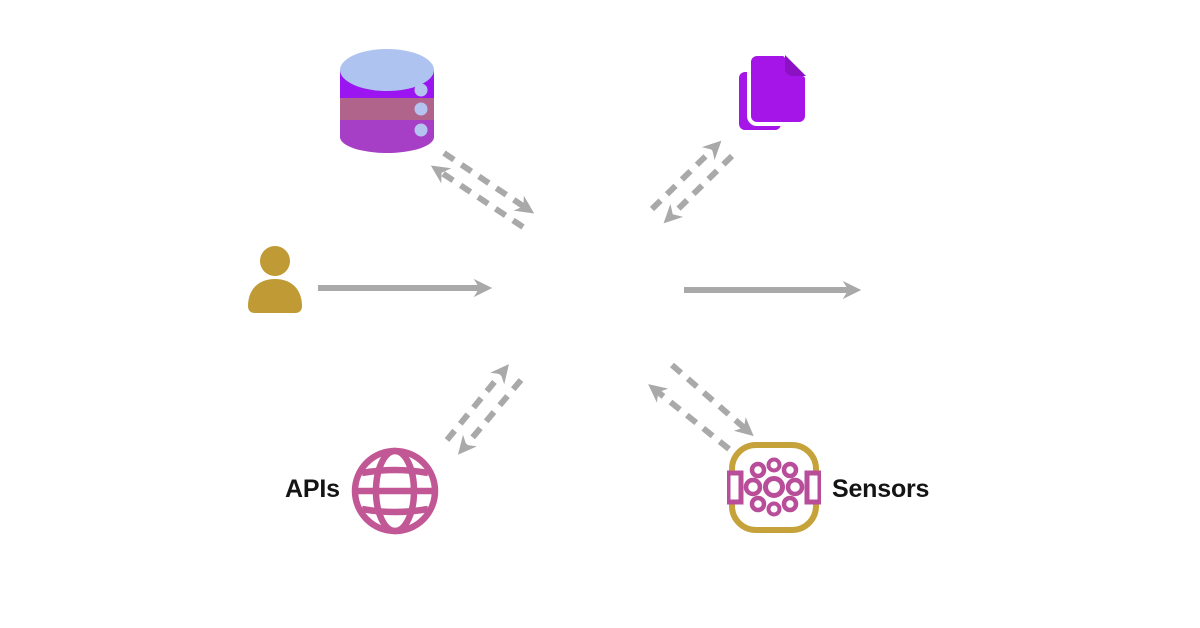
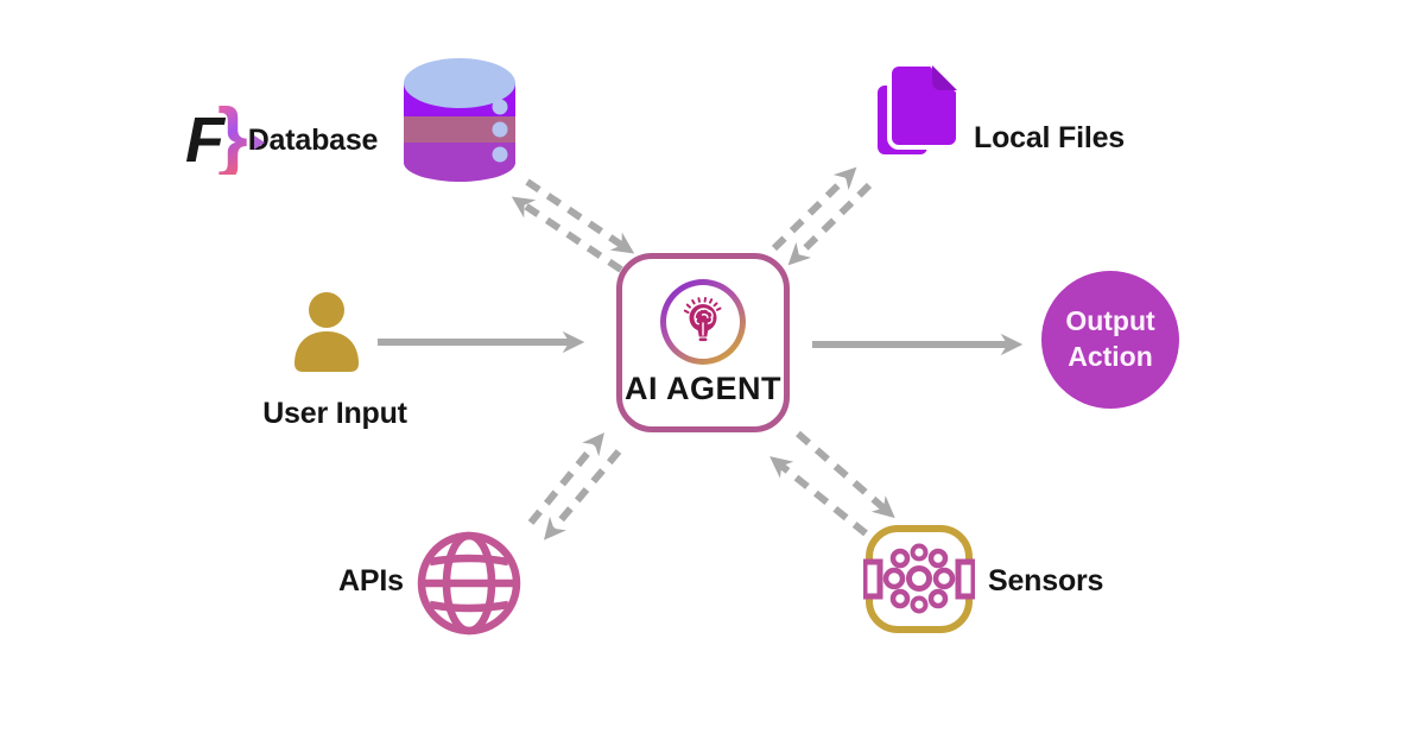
+ F
+ }
+ Database
+ Local Files
+ User Input
+ AI AGENT
+ Output
+ Action
  APIs
  Sensors
